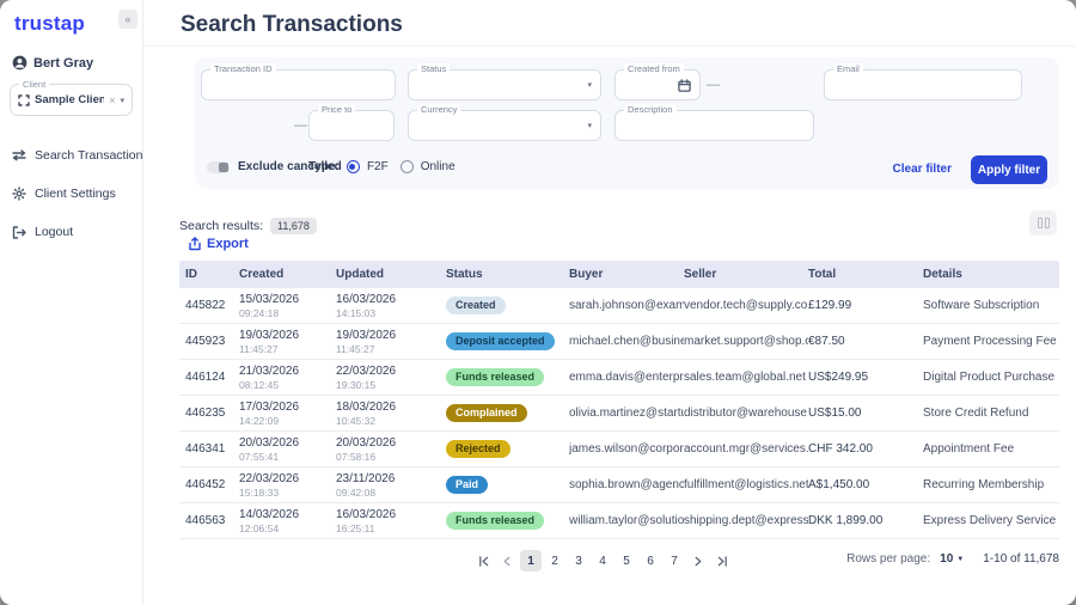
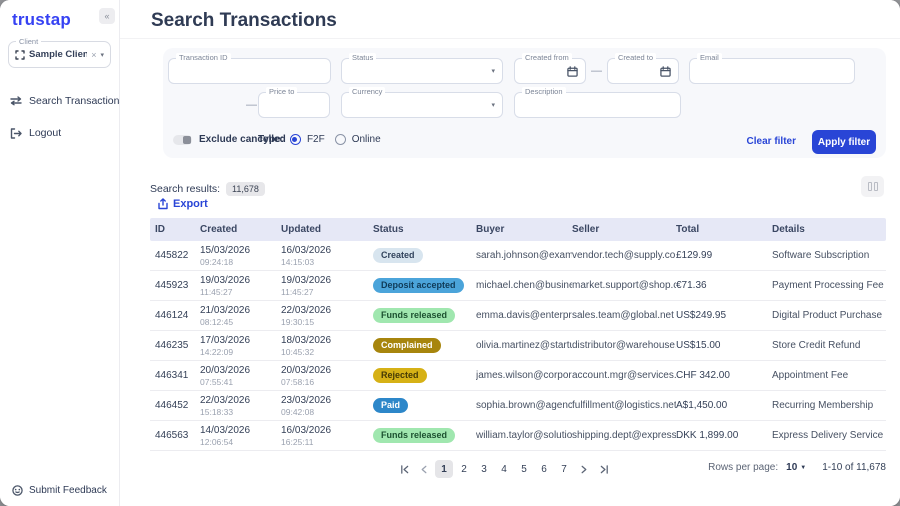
  trustap
  «
- Bert Gray
  Client
  Sample Clien
  ×
  Search Transaction
- Client Settings
  Logout
+ Submit Feedback
  Search Transactions
  Transaction ID
  Status
  Created from
  —
+ Created to
  Email
  —
  Price to
  Currency
  Description
  Exclude cancelled
  Type:
  F2F
  Online
  Clear filter
  Apply filter
  Search results:
  11,678
  Export
  ID
  Created
  Updated
  Status
  Buyer
  Seller
  Total
  Details
  445822
  15/03/2026
  09:24:18
  16/03/2026
  14:15:03
  Created
  sarah.johnson@exam
  vendor.tech@supply.co
  £129.99
  Software Subscription
  445923
  19/03/2026
  11:45:27
  19/03/2026
  11:45:27
  Deposit accepted
  michael.chen@busine
  market.support@shop.c
- €87.50
+ €71.36
  Payment Processing Fee
  446124
  21/03/2026
  08:12:45
  22/03/2026
  19:30:15
  Funds released
  emma.davis@enterpr
  sales.team@global.net
  US$249.95
  Digital Product Purchase
  446235
  17/03/2026
  14:22:09
  18/03/2026
  10:45:32
  Complained
  olivia.martinez@start
  distributor@warehouse
  US$15.00
  Store Credit Refund
  446341
  20/03/2026
  07:55:41
  20/03/2026
  07:58:16
  Rejected
  james.wilson@corpor
  account.mgr@services.
  CHF 342.00
  Appointment Fee
  446452
  22/03/2026
  15:18:33
- 23/11/2026
+ 23/03/2026
  09:42:08
  Paid
  sophia.brown@agenc
  fulfillment@logistics.net
  A$1,450.00
  Recurring Membership
  446563
  14/03/2026
  12:06:54
  16/03/2026
  16:25:11
  Funds released
  william.taylor@solutio
  shipping.dept@express
  DKK 1,899.00
  Express Delivery Service
  1
  2
  3
  4
  5
  6
  7
  Rows per page:
  10
  1-10 of 11,678
